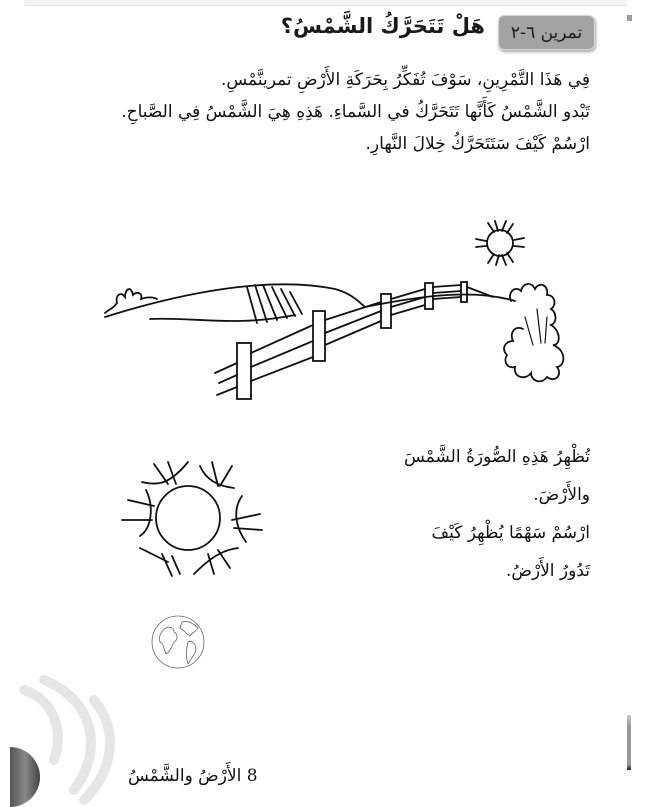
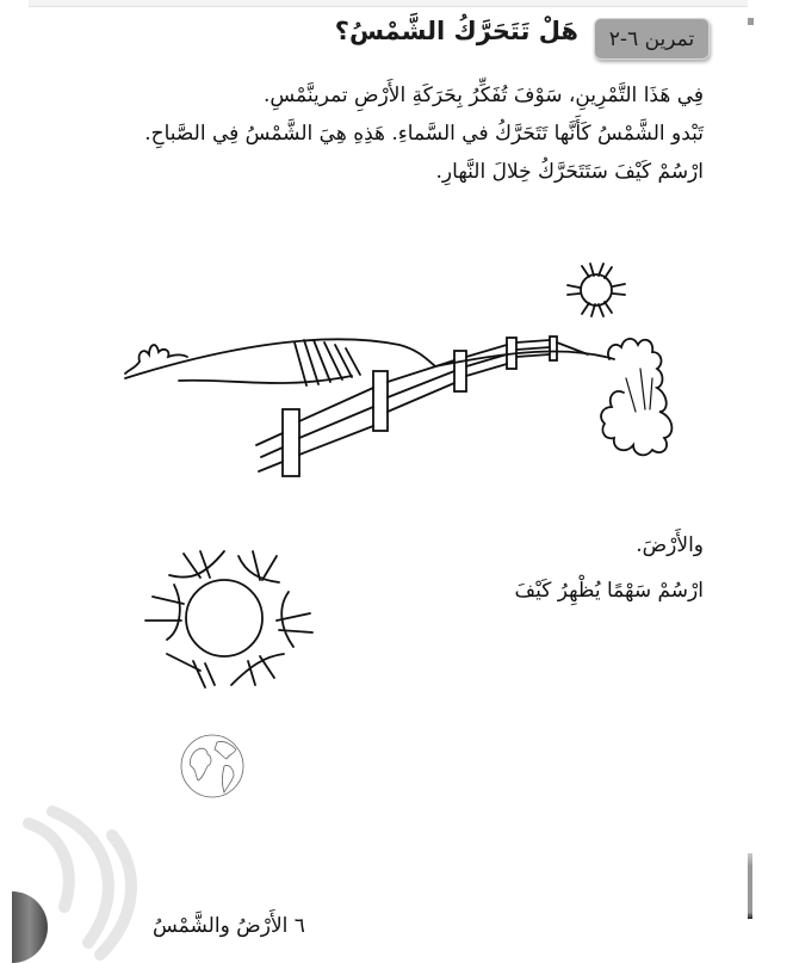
  تمرين ٦-٢
  هَلْ تَتَحَرَّكُ الشَّمْسُ؟
  فِي هَذَا التَّمْرِينِ، سَوْفَ تُفَكِّرُ بِحَرَكَةِ الأَرْضِ تمرينَّمْسِ.
  تَبْدو الشَّمْسُ كَأَنَّها تَتَحَرَّكُ في السَّماءِ. هَذِهِ هِيَ الشَّمْسُ فِي الصَّباحِ.
  ارْسُمْ كَيْفَ سَتَتَحَرَّكُ خِلالَ النَّهارِ.
- تُظْهِرُ هَذِهِ الصُّورَةُ الشَّمْسَ
  والأَرْضَ.
  ارْسُمْ سَهْمًا يُظْهِرُ كَيْفَ
- تَدُورُ الأَرْضُ.
- 8 الأَرْضُ والشَّمْسُ
+ ٦ الأَرْضُ والشَّمْسُ
